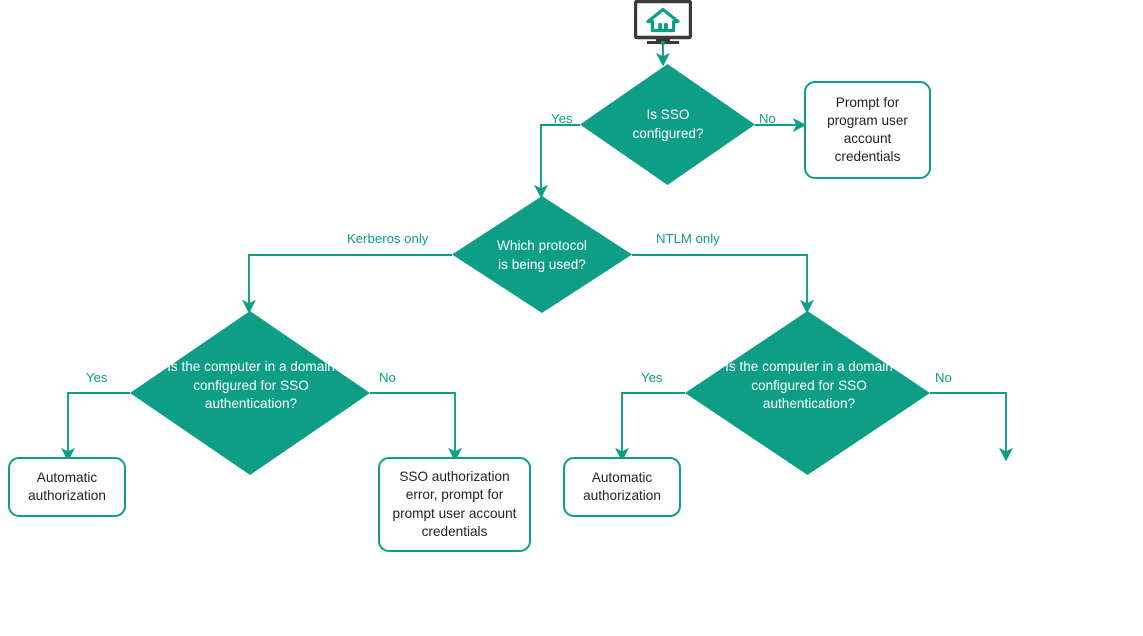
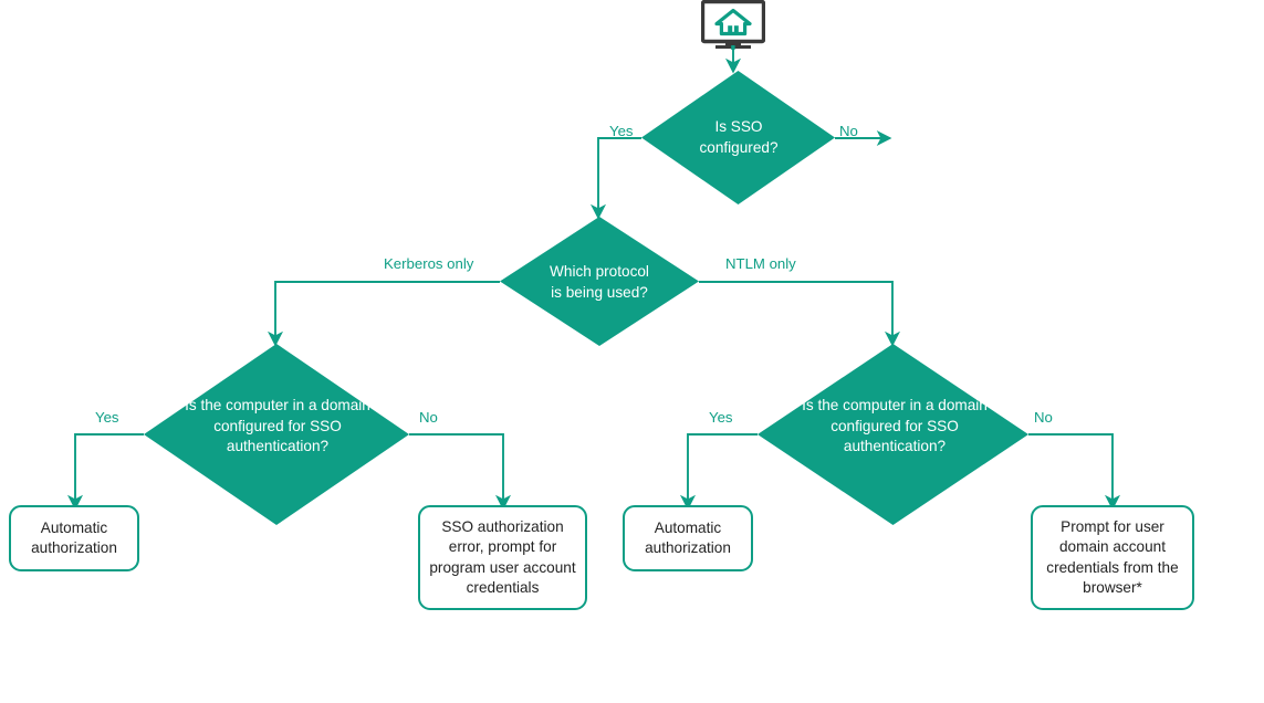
  Is SSO
  configured?
  Which protocol
  is being used?
  Is the computer in a domain
  configured for SSO
  authentication?
  Is the computer in a domain
  configured for SSO
  authentication?
- Prompt for program user account credentials
  Automatic authorization
- SSO authorization error, prompt for prompt user account credentials
+ SSO authorization error, prompt for program user account credentials
  Automatic authorization
+ Prompt for user domain account credentials from the browser*
  Yes
  No
  Kerberos only
  NTLM only
  Yes
  No
  Yes
  No
